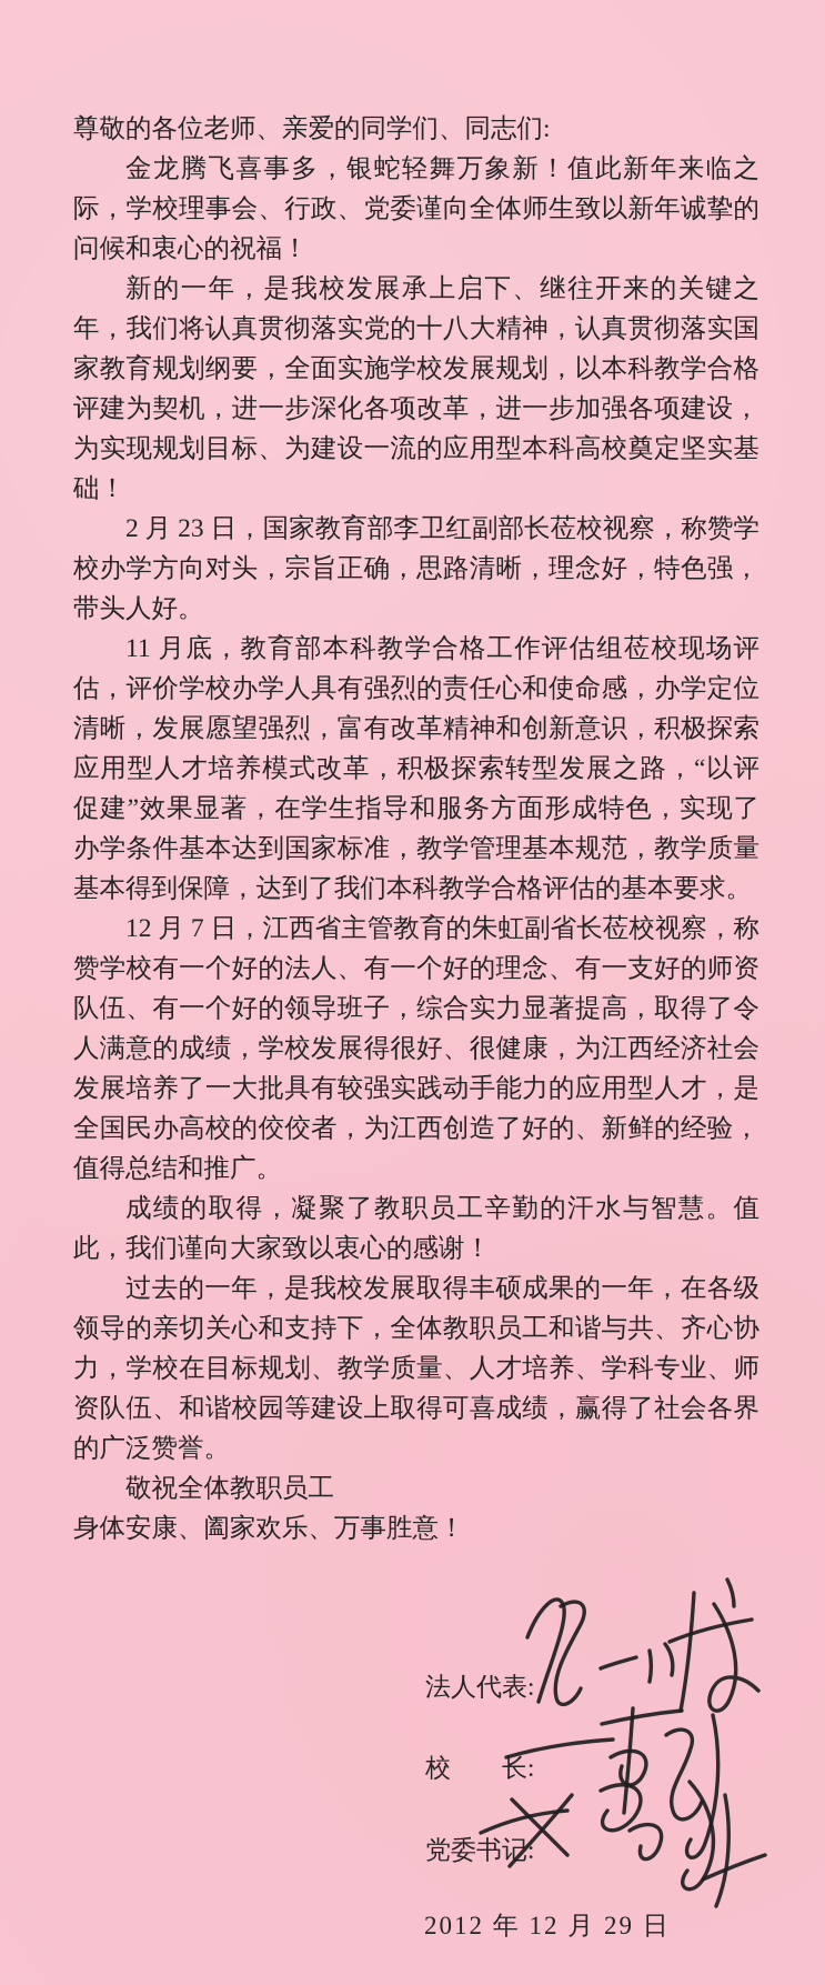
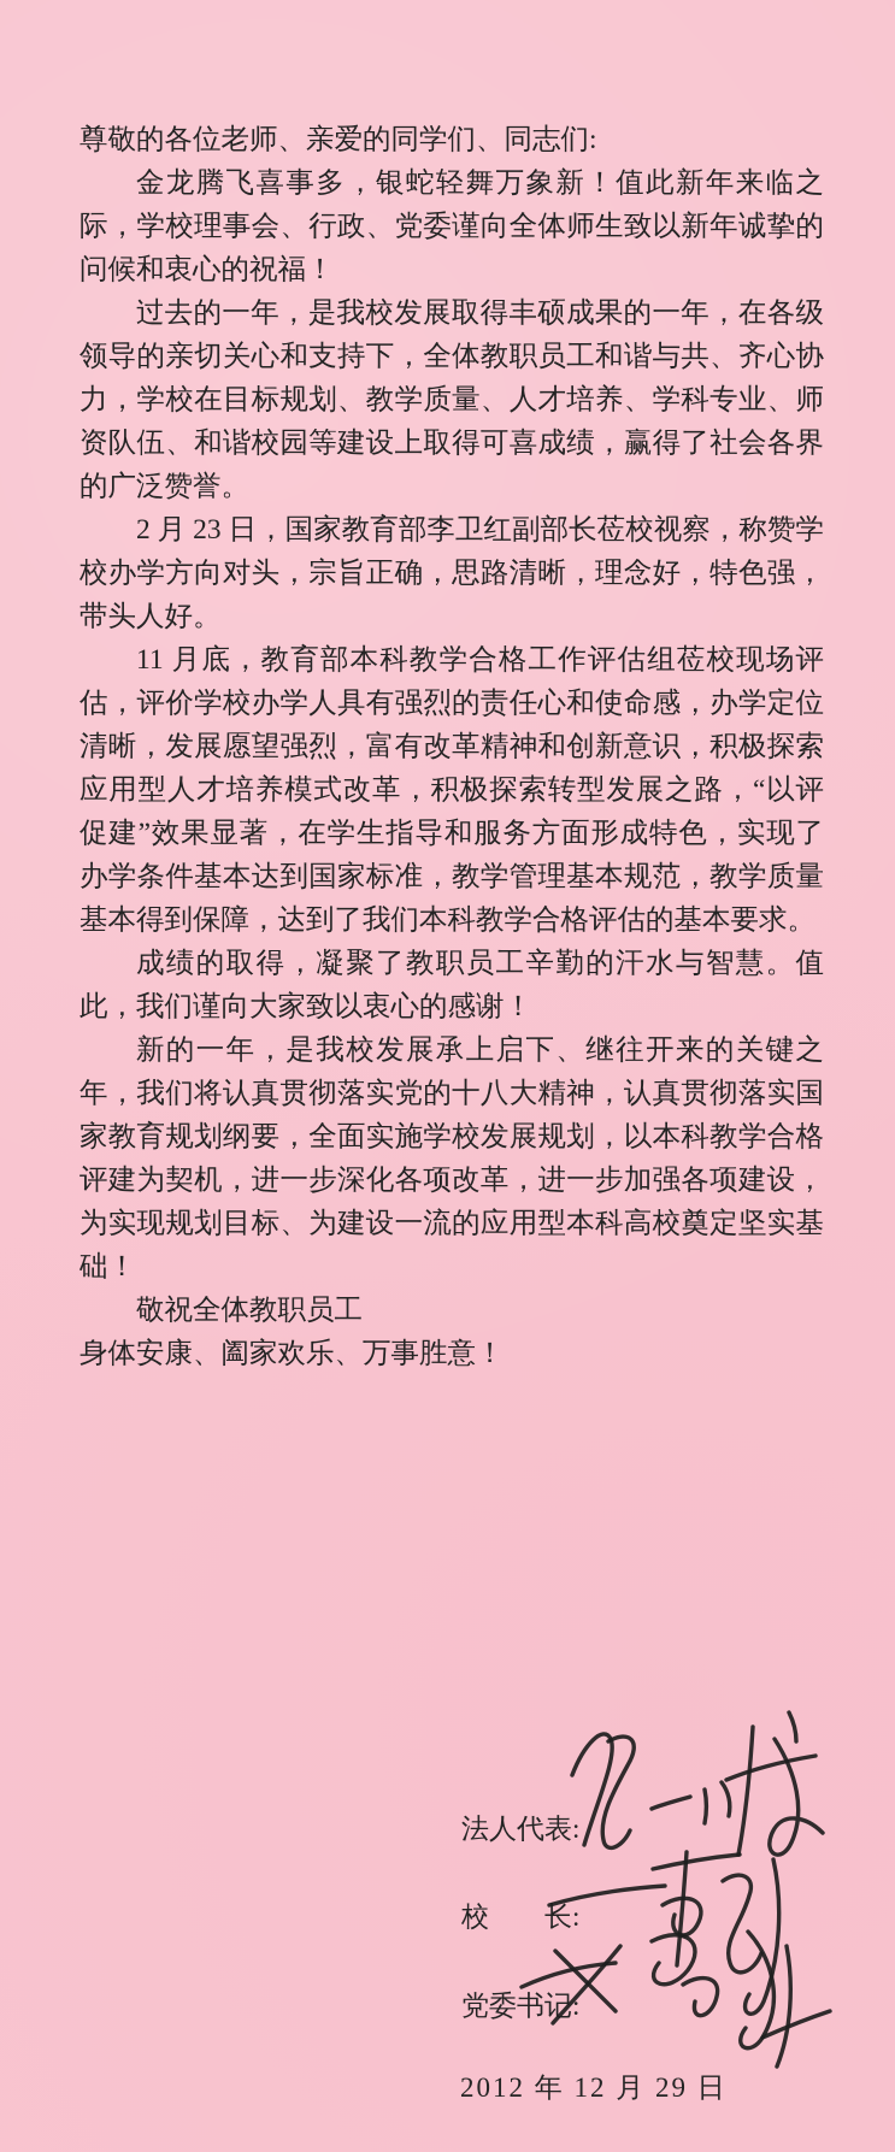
  尊敬的各位老师、亲爱的同学们、同志们:
  金龙腾飞喜事多，银蛇轻舞万象新！值此新年来临之际，学校理事会、行政、党委谨向全体师生致以新年诚挚的问候和衷心的祝福！
- 新的一年，是我校发展承上启下、继往开来的关键之年，我们将认真贯彻落实党的十八大精神，认真贯彻落实国家教育规划纲要，全面实施学校发展规划，以本科教学合格评建为契机，进一步深化各项改革，进一步加强各项建设，为实现规划目标、为建设一流的应用型本科高校奠定坚实基础！
+ 过去的一年，是我校发展取得丰硕成果的一年，在各级领导的亲切关心和支持下，全体教职员工和谐与共、齐心协力，学校在目标规划、教学质量、人才培养、学科专业、师资队伍、和谐校园等建设上取得可喜成绩，赢得了社会各界的广泛赞誉。
  2 月 23 日，国家教育部李卫红副部长莅校视察，称赞学校办学方向对头，宗旨正确，思路清晰，理念好，特色强，带头人好。
  11 月底，教育部本科教学合格工作评估组莅校现场评估，评价学校办学人具有强烈的责任心和使命感，办学定位清晰，发展愿望强烈，富有改革精神和创新意识，积极探索应用型人才培养模式改革，积极探索转型发展之路，“以评促建”效果显著，在学生指导和服务方面形成特色，实现了办学条件基本达到国家标准，教学管理基本规范，教学质量基本得到保障，达到了我们本科教学合格评估的基本要求。
- 12 月 7 日，江西省主管教育的朱虹副省长莅校视察，称赞学校有一个好的法人、有一个好的理念、有一支好的师资队伍、有一个好的领导班子，综合实力显著提高，取得了令人满意的成绩，学校发展得很好、很健康，为江西经济社会发展培养了一大批具有较强实践动手能力的应用型人才，是全国民办高校的佼佼者，为江西创造了好的、新鲜的经验，值得总结和推广。
  成绩的取得，凝聚了教职员工辛勤的汗水与智慧。值此，我们谨向大家致以衷心的感谢！
- 过去的一年，是我校发展取得丰硕成果的一年，在各级领导的亲切关心和支持下，全体教职员工和谐与共、齐心协力，学校在目标规划、教学质量、人才培养、学科专业、师资队伍、和谐校园等建设上取得可喜成绩，赢得了社会各界的广泛赞誉。
+ 新的一年，是我校发展承上启下、继往开来的关键之年，我们将认真贯彻落实党的十八大精神，认真贯彻落实国家教育规划纲要，全面实施学校发展规划，以本科教学合格评建为契机，进一步深化各项改革，进一步加强各项建设，为实现规划目标、为建设一流的应用型本科高校奠定坚实基础！
  敬祝全体教职员工
  身体安康、阖家欢乐、万事胜意！
  法人代表:
  校 长:
  党委书记:
  2012 年 12 月 29 日
